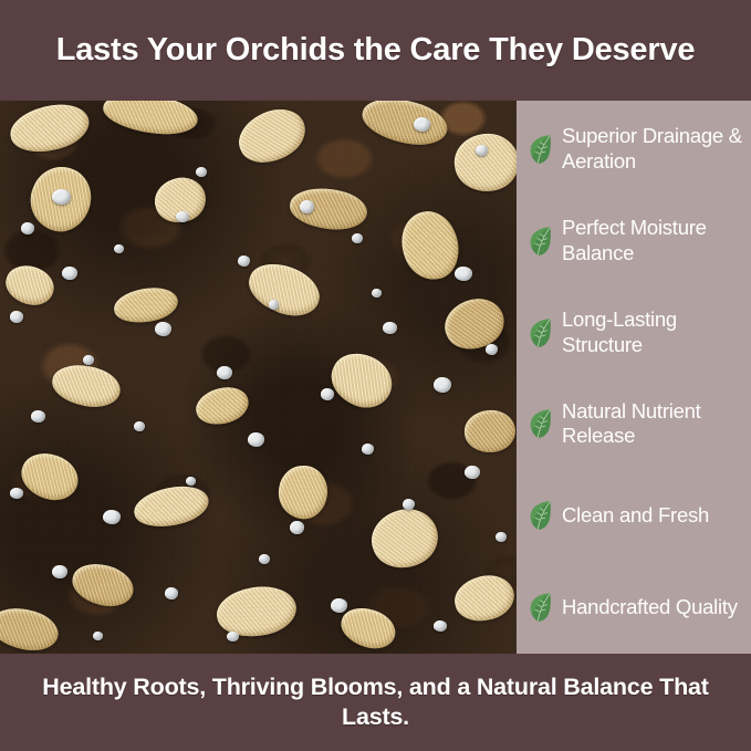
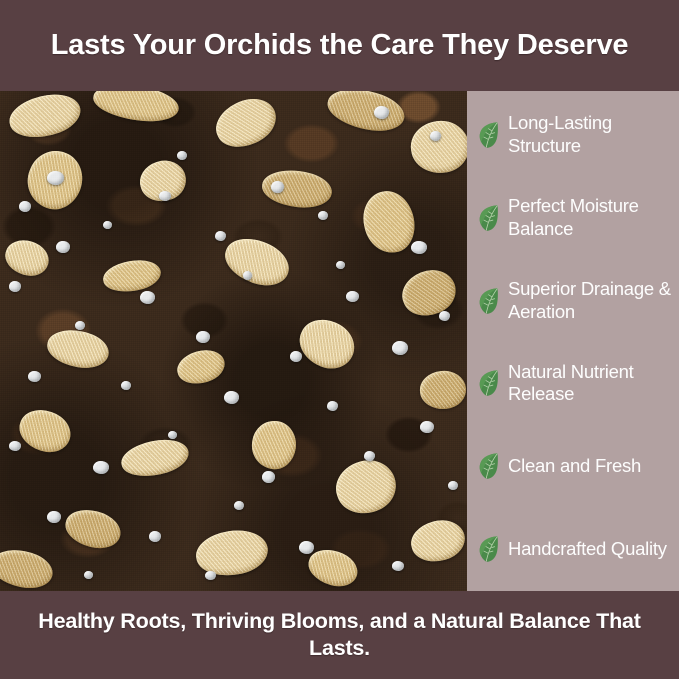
  Lasts Your Orchids the Care They Deserve
- Superior Drainage & Aeration
+ Long-Lasting Structure
  Perfect Moisture Balance
- Long-Lasting Structure
+ Superior Drainage & Aeration
  Natural Nutrient Release
  Clean and Fresh
  Handcrafted Quality
  Healthy Roots, Thriving Blooms, and a Natural Balance That Lasts.
